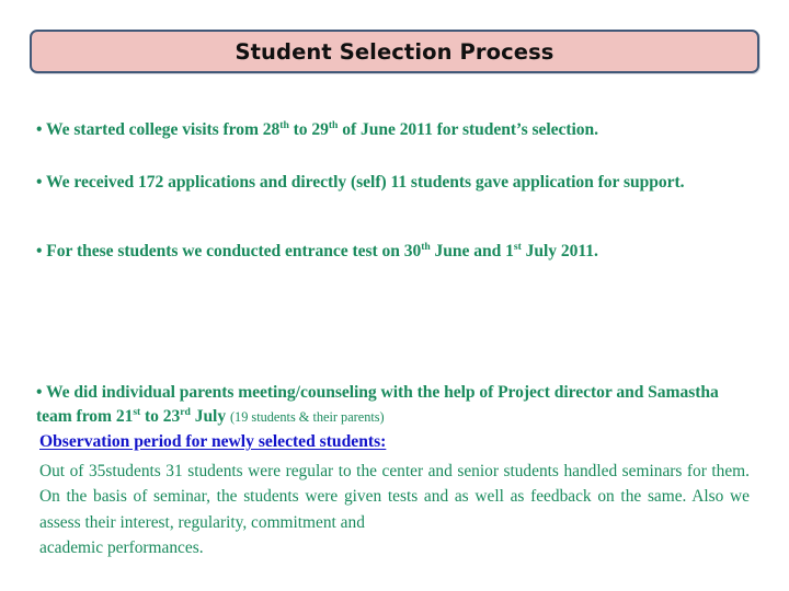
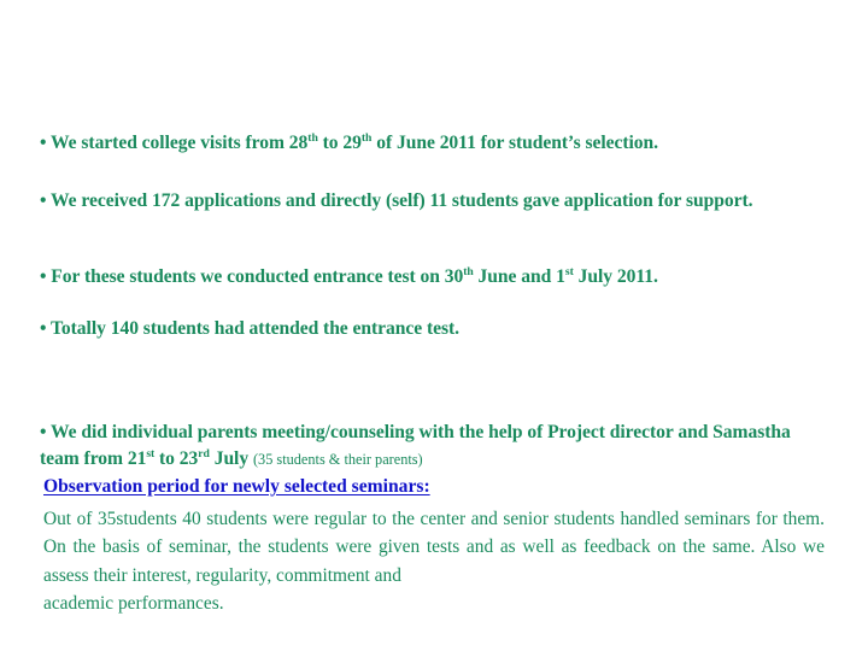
- Student Selection Process
  • We started college visits from 28th to 29th of June 2011 for student’s selection.
  • We received 172 applications and directly (self) 11 students gave application for support.
  • For these students we conducted entrance test on 30th June and 1st July 2011.
+ • Totally 140 students had attended the entrance test.
- • We did individual parents meeting/counseling with the help of Project director and Samastha team from 21st to 23rd July (19 students & their parents)
+ • We did individual parents meeting/counseling with the help of Project director and Samastha team from 21st to 23rd July (35 students & their parents)
- Observation period for newly selected students:
+ Observation period for newly selected seminars:
- Out of 35students 31 students were regular to the center and senior students handled seminars for them. On the basis of seminar, the students were given tests and as well as feedback on the same. Also we assess their interest, regularity, commitment and
+ Out of 35students 40 students were regular to the center and senior students handled seminars for them. On the basis of seminar, the students were given tests and as well as feedback on the same. Also we assess their interest, regularity, commitment and
  academic performances.
